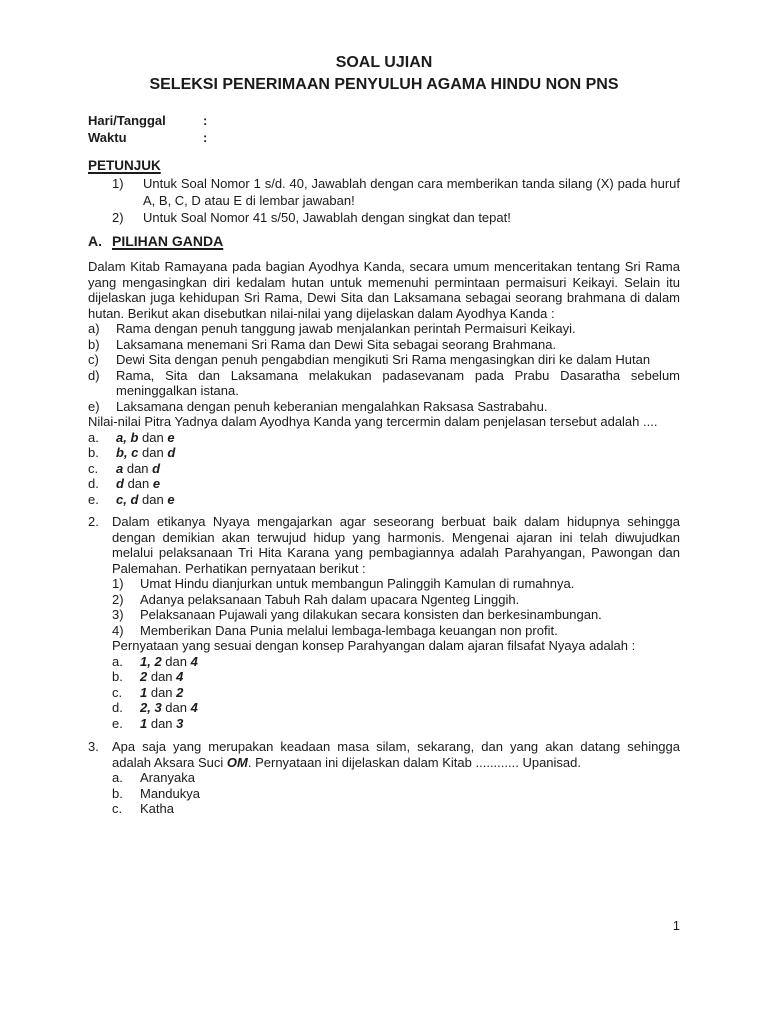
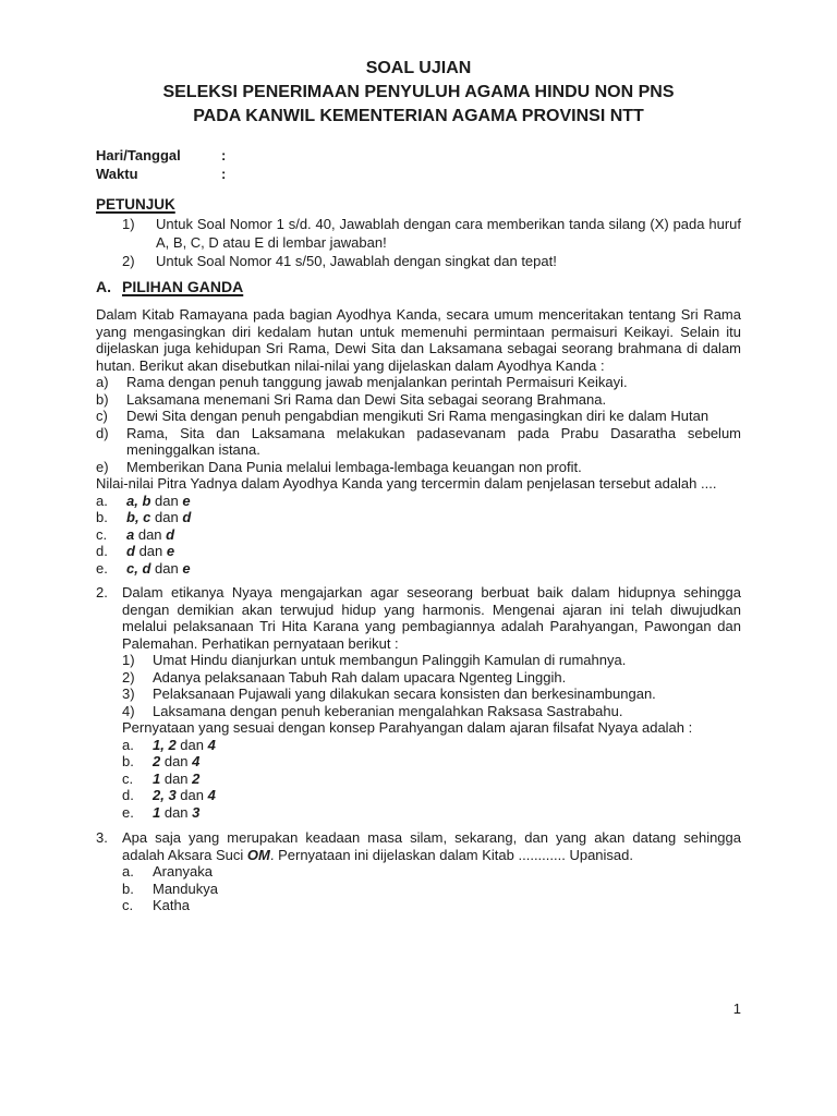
  SOAL UJIAN
  SELEKSI PENERIMAAN PENYULUH AGAMA HINDU NON PNS
+ PADA KANWIL KEMENTERIAN AGAMA PROVINSI NTT
  Hari/Tanggal
  :
  Waktu
  :
  PETUNJUK
  1)
  Untuk Soal Nomor 1 s/d. 40, Jawablah dengan cara memberikan tanda silang (X) pada huruf A, B, C, D atau E di lembar jawaban!
  2)
  Untuk Soal Nomor 41 s/50, Jawablah dengan singkat dan tepat!
  A. PILIHAN GANDA
  Dalam Kitab Ramayana pada bagian Ayodhya Kanda, secara umum menceritakan tentang Sri Rama yang mengasingkan diri kedalam hutan untuk memenuhi permintaan permaisuri Keikayi. Selain itu dijelaskan juga kehidupan Sri Rama, Dewi Sita dan Laksamana sebagai seorang brahmana di dalam hutan. Berikut akan disebutkan nilai-nilai yang dijelaskan dalam Ayodhya Kanda :
  a)
  Rama dengan penuh tanggung jawab menjalankan perintah Permaisuri Keikayi.
  b)
  Laksamana menemani Sri Rama dan Dewi Sita sebagai seorang Brahmana.
  c)
  Dewi Sita dengan penuh pengabdian mengikuti Sri Rama mengasingkan diri ke dalam Hutan
  d)
  Rama, Sita dan Laksamana melakukan padasevanam pada Prabu Dasaratha sebelum meninggalkan istana.
  e)
- Laksamana dengan penuh keberanian mengalahkan Raksasa Sastrabahu.
+ Memberikan Dana Punia melalui lembaga-lembaga keuangan non profit.
  Nilai-nilai Pitra Yadnya dalam Ayodhya Kanda yang tercermin dalam penjelasan tersebut adalah ....
  a.
  a, b dan e
  b.
  b, c dan d
  c.
  a dan d
  d.
  d dan e
  e.
  c, d dan e
  2.
  Dalam etikanya Nyaya mengajarkan agar seseorang berbuat baik dalam hidupnya sehingga dengan demikian akan terwujud hidup yang harmonis. Mengenai ajaran ini telah diwujudkan melalui pelaksanaan Tri Hita Karana yang pembagiannya adalah Parahyangan, Pawongan dan Palemahan. Perhatikan pernyataan berikut :
  1)
  Umat Hindu dianjurkan untuk membangun Palinggih Kamulan di rumahnya.
  2)
  Adanya pelaksanaan Tabuh Rah dalam upacara Ngenteg Linggih.
  3)
  Pelaksanaan Pujawali yang dilakukan secara konsisten dan berkesinambungan.
  4)
- Memberikan Dana Punia melalui lembaga-lembaga keuangan non profit.
+ Laksamana dengan penuh keberanian mengalahkan Raksasa Sastrabahu.
  Pernyataan yang sesuai dengan konsep Parahyangan dalam ajaran filsafat Nyaya adalah :
  a.
  1, 2 dan 4
  b.
  2 dan 4
  c.
  1 dan 2
  d.
  2, 3 dan 4
  e.
  1 dan 3
  3.
  Apa saja yang merupakan keadaan masa silam, sekarang, dan yang akan datang sehingga adalah Aksara Suci OM. Pernyataan ini dijelaskan dalam Kitab ............ Upanisad.
  a.
  Aranyaka
  b.
  Mandukya
  c.
  Katha
  1
